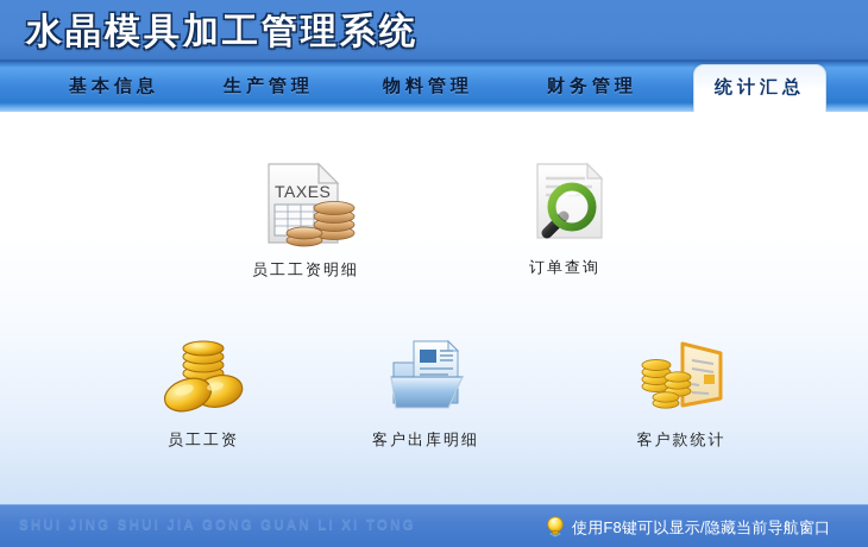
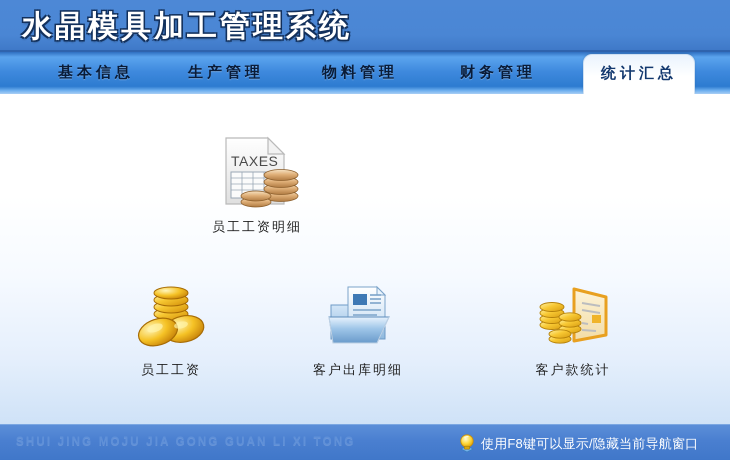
  水晶模具加工管理系统
  基本信息
  生产管理
  物料管理
  财务管理
  统计汇总
  TAXES
  员工工资明细
- 订单查询
  员工工资
  客户出库明细
  客户款统计
- SHUI JING SHUI JIA GONG GUAN LI XI TONG
+ SHUI JING MOJU JIA GONG GUAN LI XI TONG
  使用F8键可以显示/隐藏当前导航窗口
